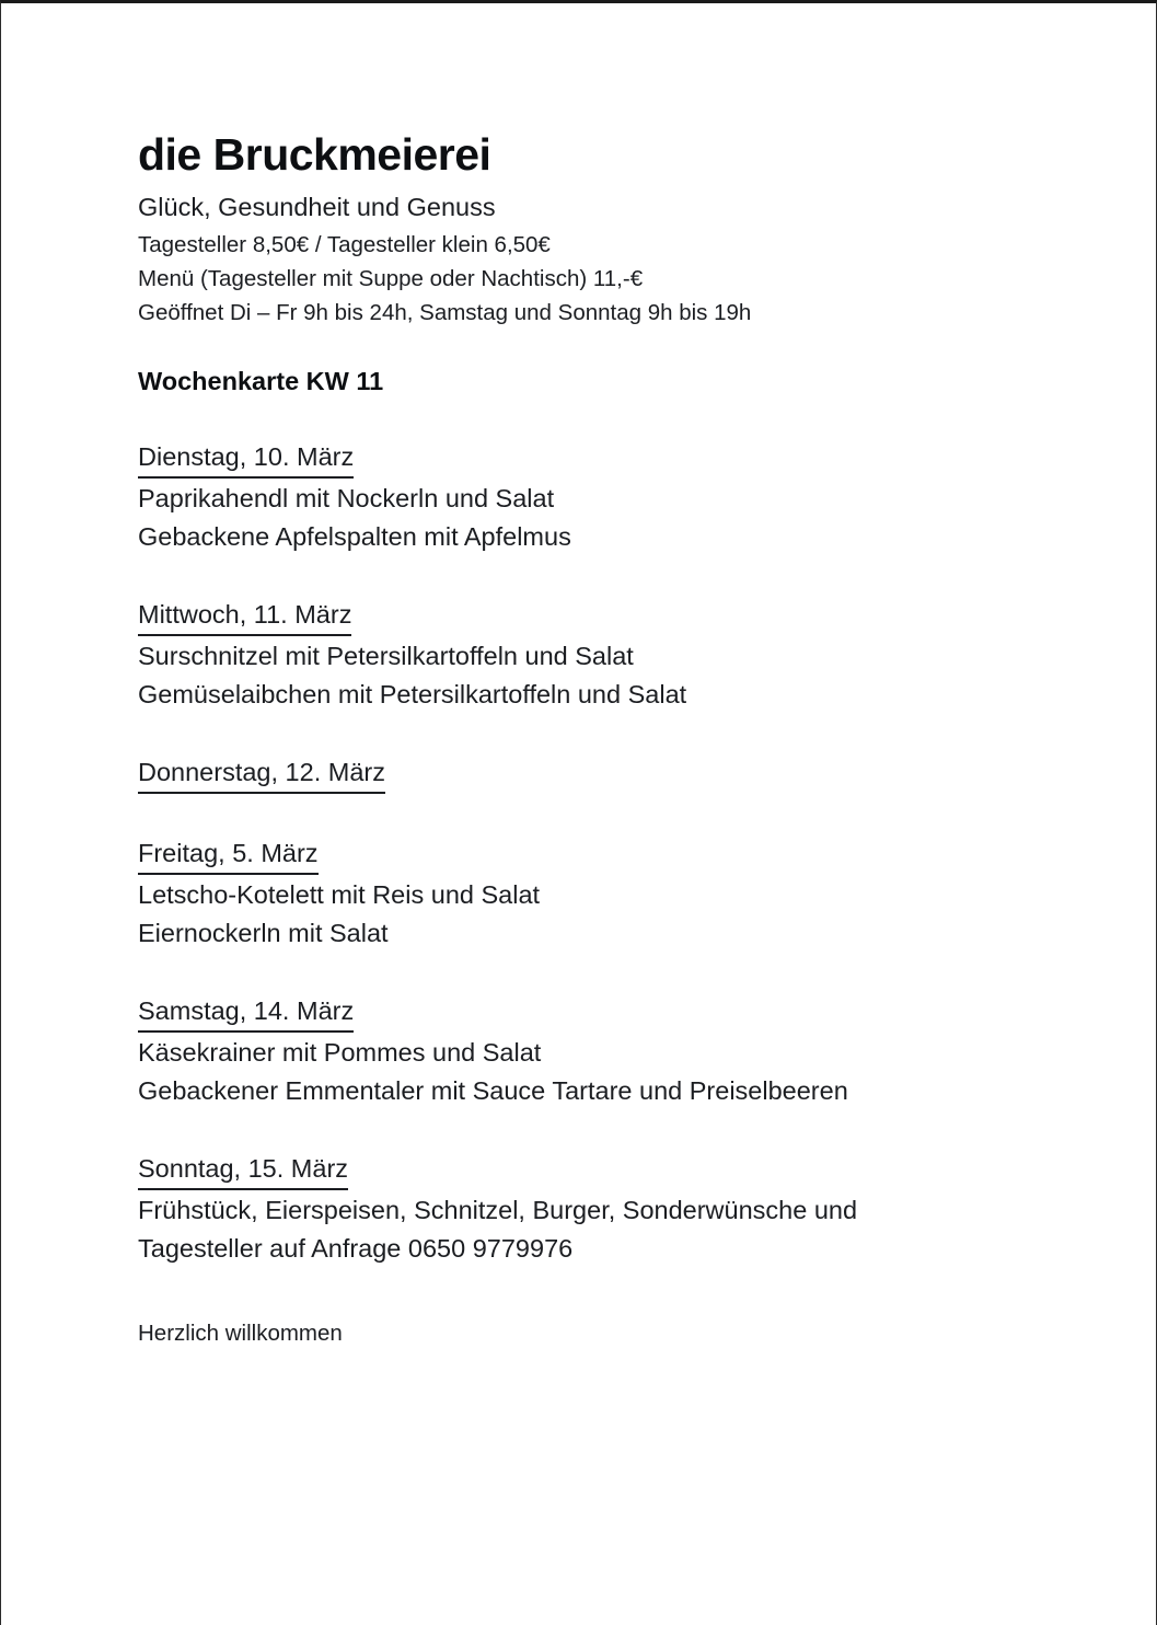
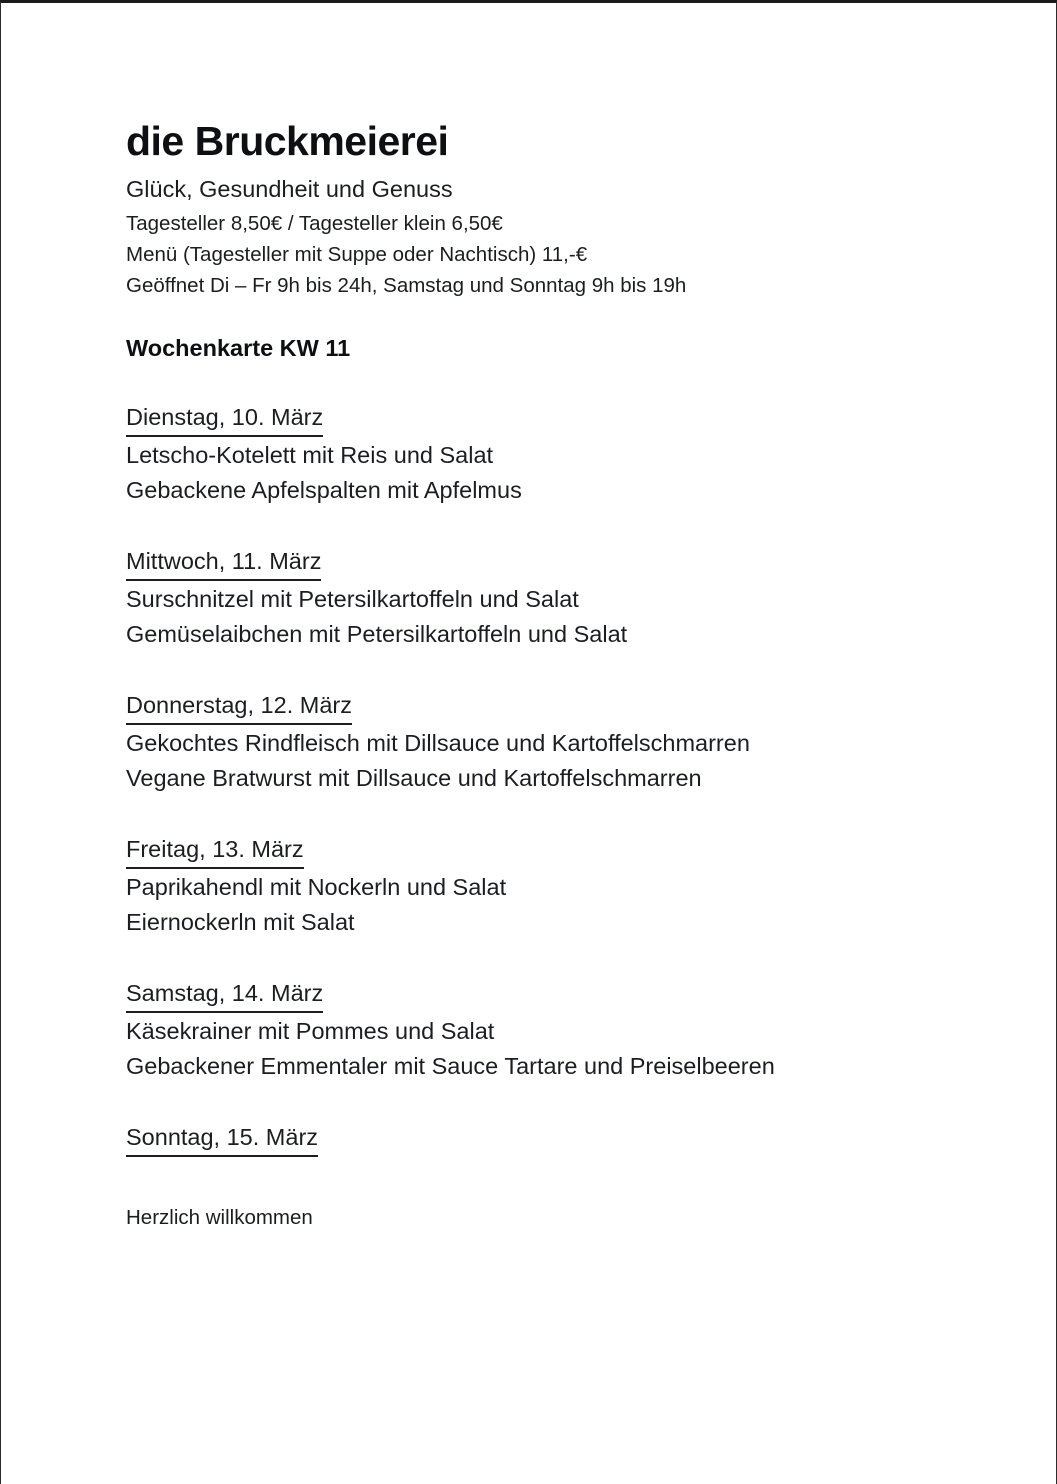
  die Bruckmeierei
  Glück, Gesundheit und Genuss
  Tagesteller 8,50€ / Tagesteller klein 6,50€
  Menü (Tagesteller mit Suppe oder Nachtisch) 11,-€
  Geöffnet Di – Fr 9h bis 24h, Samstag und Sonntag 9h bis 19h
  Wochenkarte KW 11
  Dienstag, 10. März
- Paprikahendl mit Nockerln und Salat
+ Letscho-Kotelett mit Reis und Salat
  Gebackene Apfelspalten mit Apfelmus
  Mittwoch, 11. März
  Surschnitzel mit Petersilkartoffeln und Salat
  Gemüselaibchen mit Petersilkartoffeln und Salat
  Donnerstag, 12. März
+ Gekochtes Rindfleisch mit Dillsauce und Kartoffelschmarren
+ Vegane Bratwurst mit Dillsauce und Kartoffelschmarren
- Freitag, 5. März
+ Freitag, 13. März
- Letscho-Kotelett mit Reis und Salat
+ Paprikahendl mit Nockerln und Salat
  Eiernockerln mit Salat
  Samstag, 14. März
  Käsekrainer mit Pommes und Salat
  Gebackener Emmentaler mit Sauce Tartare und Preiselbeeren
  Sonntag, 15. März
- Frühstück, Eierspeisen, Schnitzel, Burger, Sonderwünsche und
- Tagesteller auf Anfrage 0650 9779976
  Herzlich willkommen
